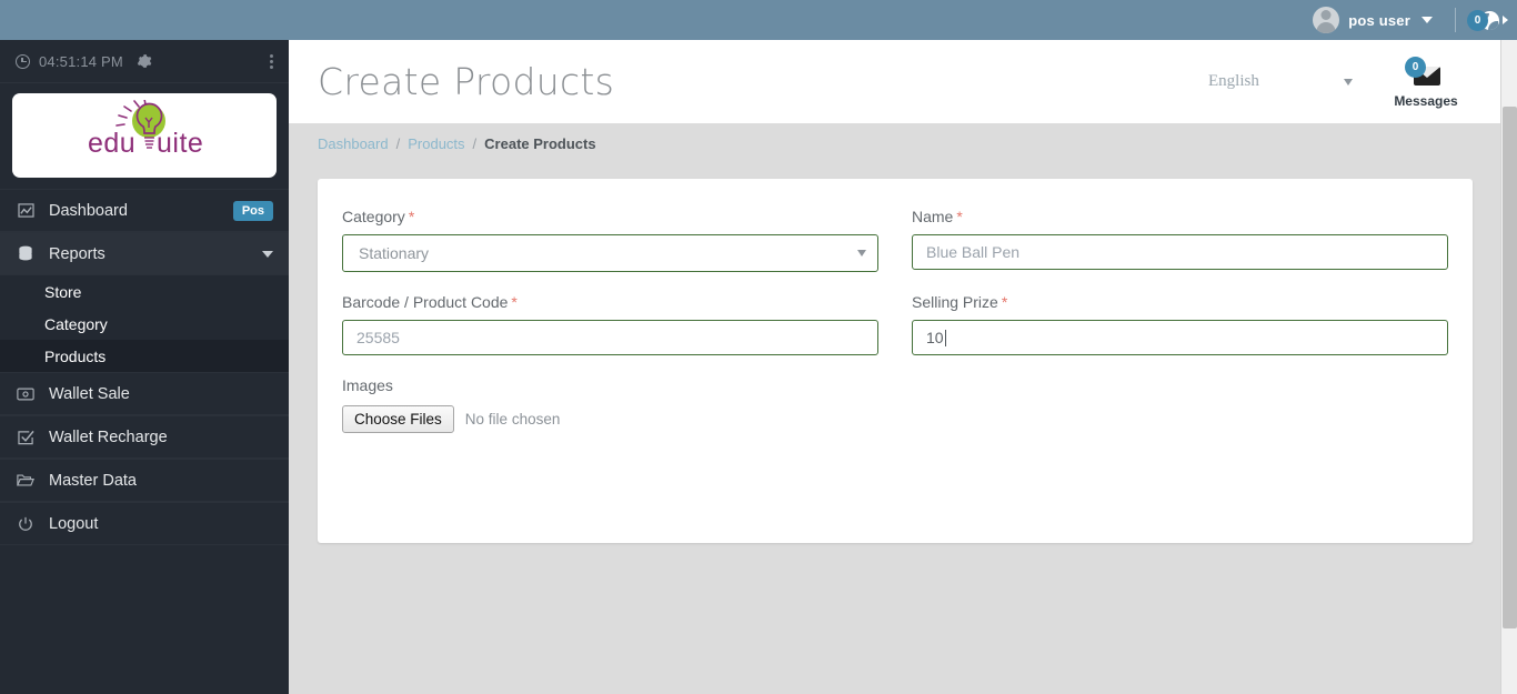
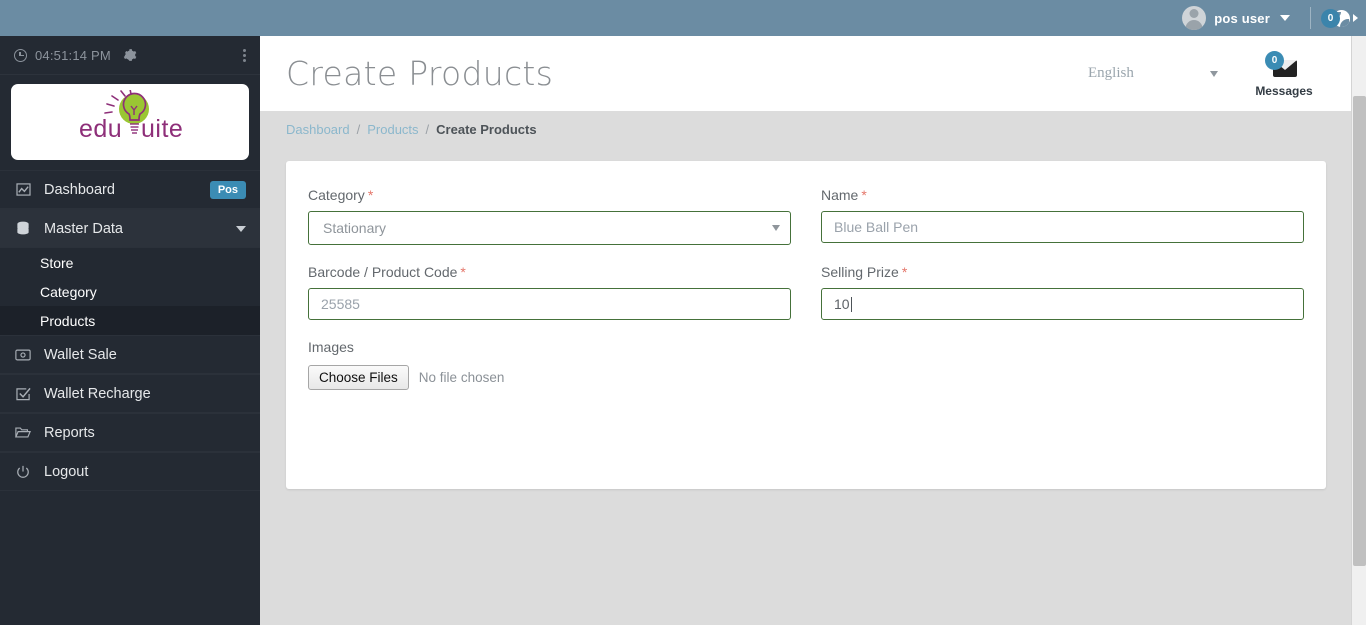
  pos user
  0
  04:51:14 PM
  edu
  uite
  Dashboard
  Pos
- Reports
+ Master Data
  Store
  Category
  Products
  Wallet Sale
  Wallet Recharge
- Master Data
+ Reports
  Logout
  Create Products
  English
  0
  Messages
  Dashboard
  /
  Products
  /
  Create Products
  Category *
  Stationary
  Name *
  Blue Ball Pen
  Barcode / Product Code *
  25585
  Selling Prize *
  10
  Images
  Choose Files
  No file chosen
